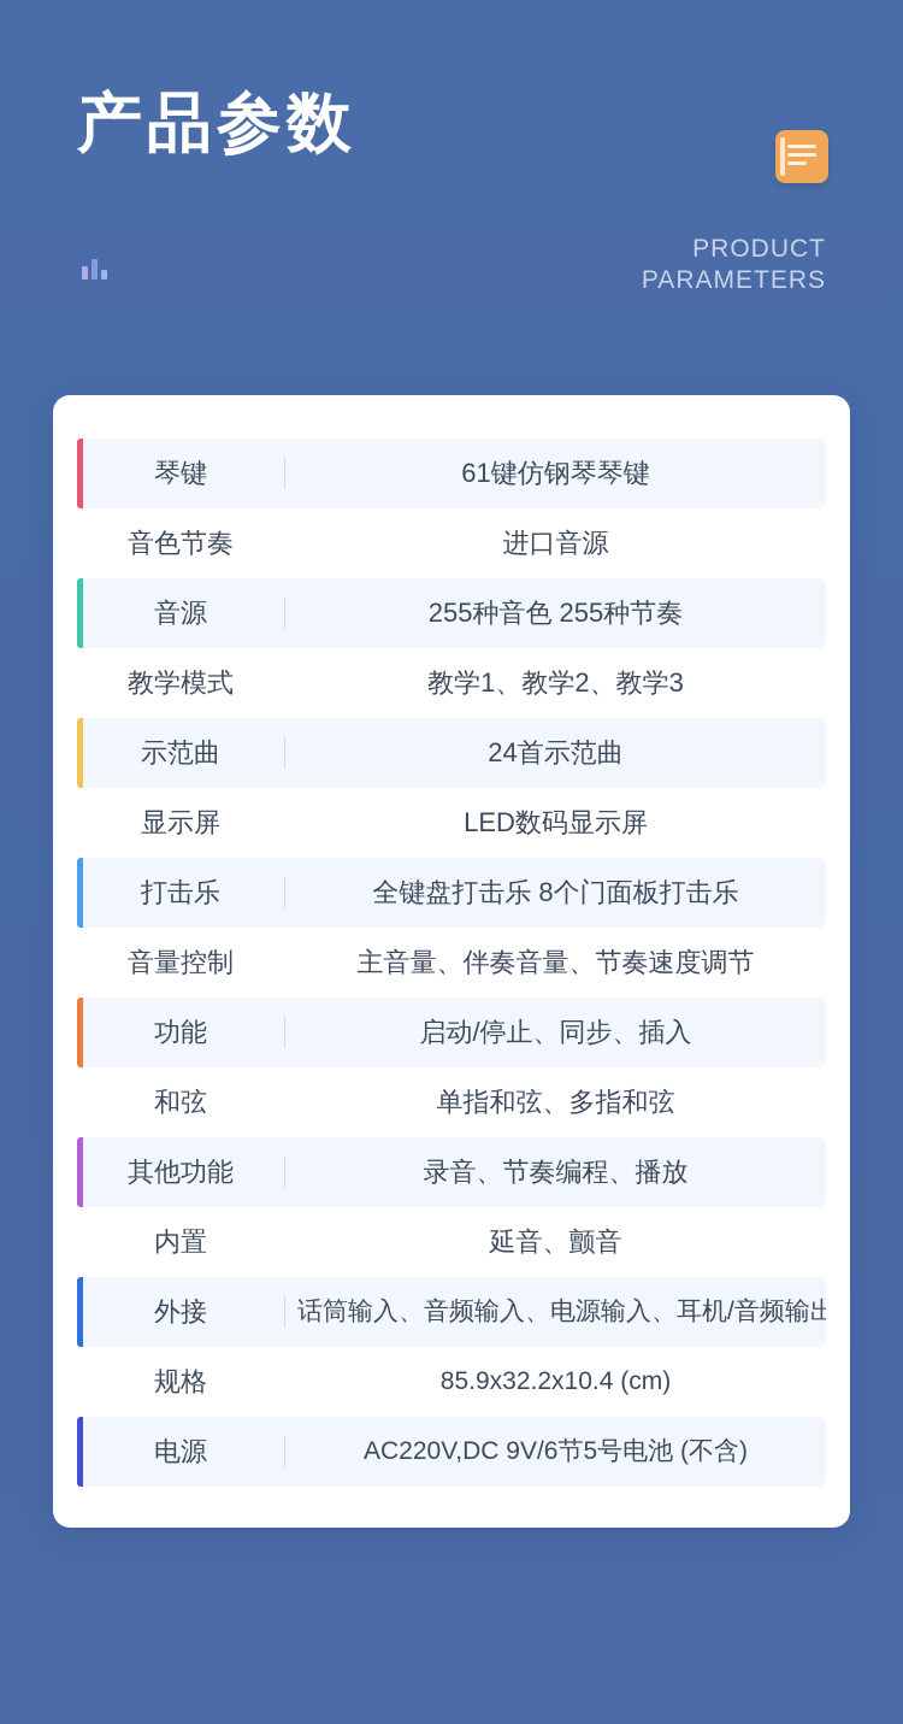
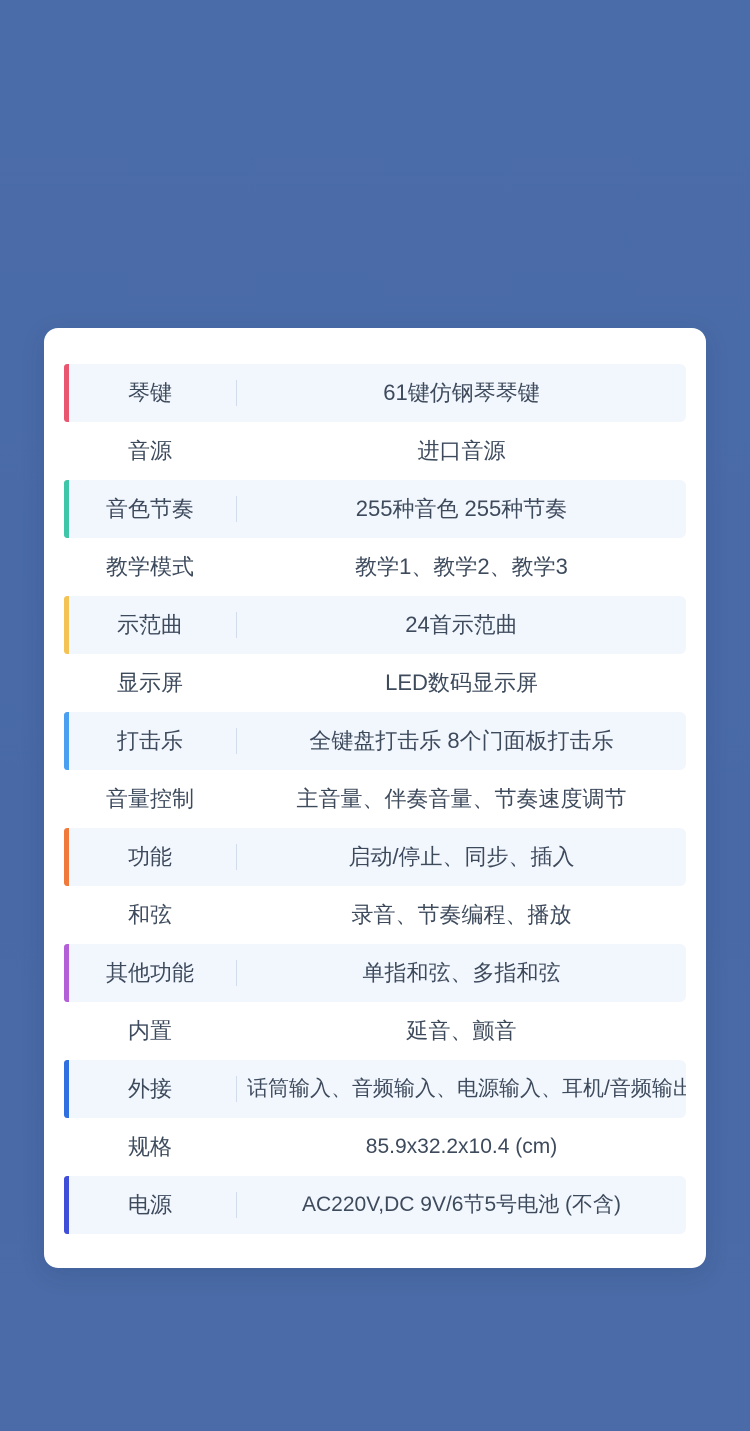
- 产品参数
- PRODUCT
- PARAMETERS
  琴键
  61键仿钢琴琴键
- 音色节奏
+ 音源
  进口音源
- 音源
+ 音色节奏
  255种音色 255种节奏
  教学模式
  教学1、教学2、教学3
  示范曲
  24首示范曲
  显示屏
  LED数码显示屏
  打击乐
  全键盘打击乐 8个门面板打击乐
  音量控制
  主音量、伴奏音量、节奏速度调节
  功能
  启动/停止、同步、插入
  和弦
- 单指和弦、多指和弦
+ 录音、节奏编程、播放
  其他功能
- 录音、节奏编程、播放
+ 单指和弦、多指和弦
  内置
  延音、颤音
  外接
  话筒输入、音频输入、电源输入、耳机/音频输出
  规格
  85.9x32.2x10.4 (cm)
  电源
  AC220V,DC 9V/6节5号电池 (不含)
